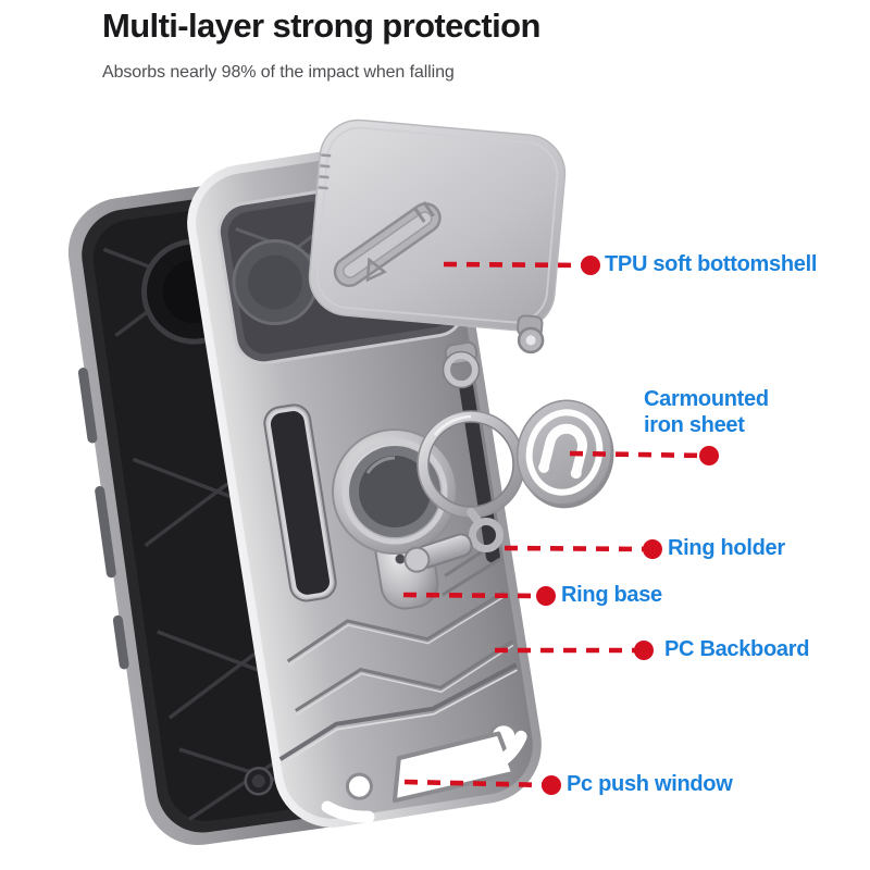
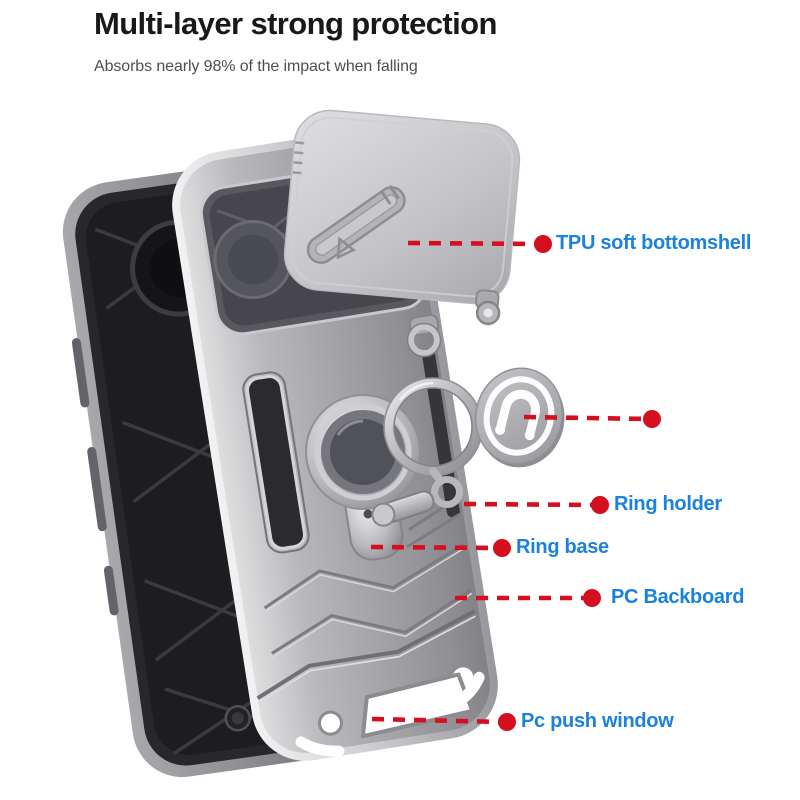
  Multi-layer strong protection
  Absorbs nearly 98% of the impact when falling
  TPU soft bottomshell
- Carmounted iron sheet
  Ring holder
  Ring base
  PC Backboard
  Pc push window
